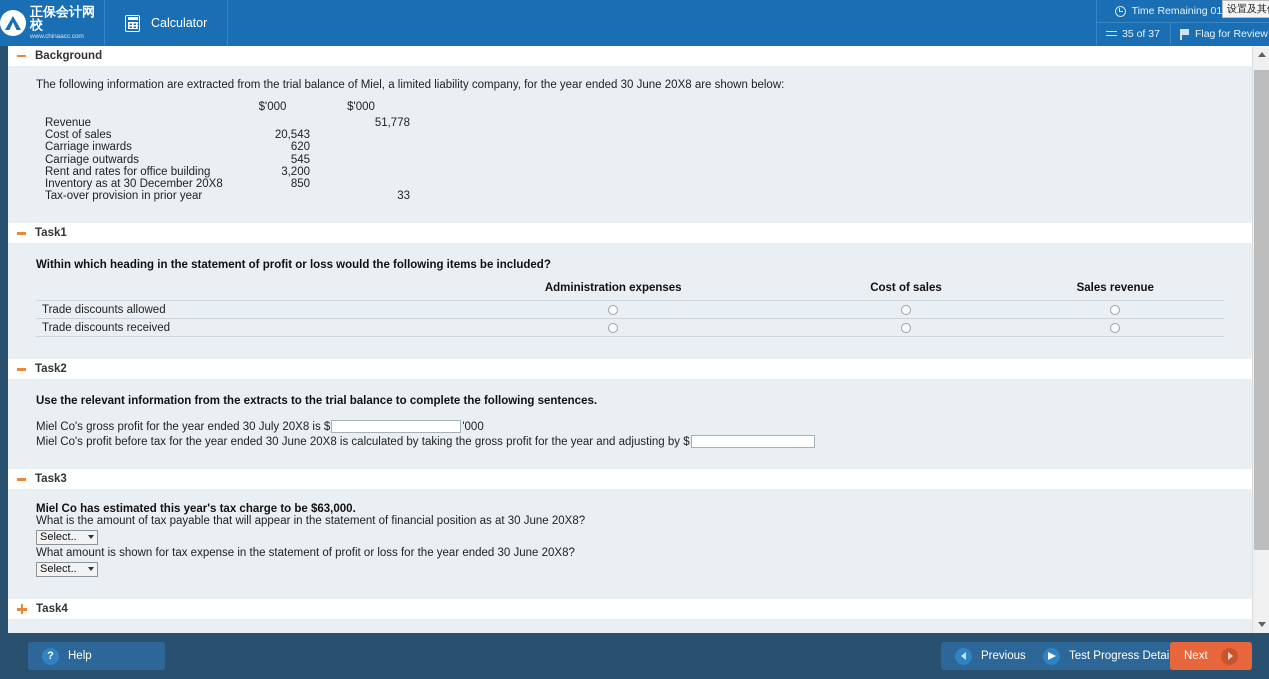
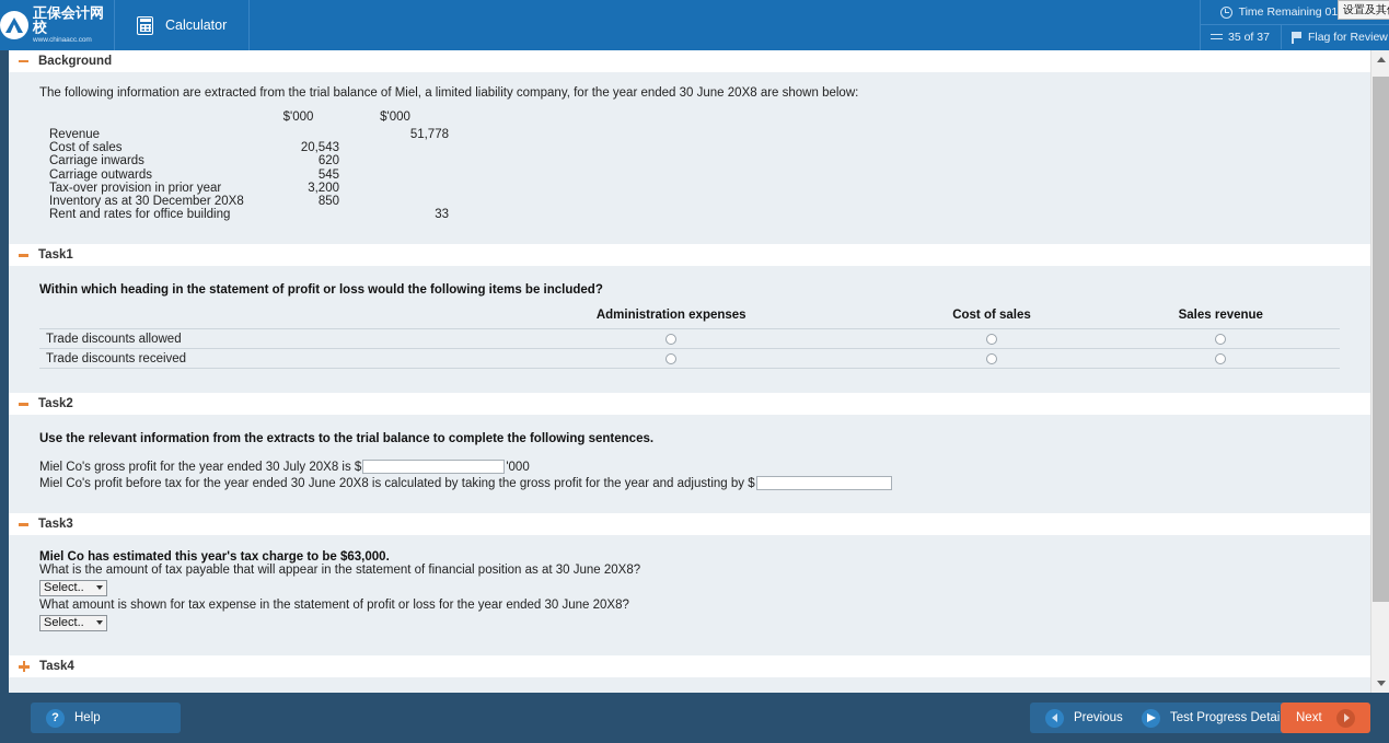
  正保会计网校
  Calculator
  Time Remaining 01
  35 of 37
  Flag for Review
  设置及其
  Background
  The following information are extracted from the trial balance of Miel, a limited liability company, for the year ended 30 June 20X8 are shown below:
  	$'000	$'000
  Revenue		51,778
  Cost of sales	20,543
  Carriage inwards	620
  Carriage outwards	545
- Rent and rates for office building	3,200
+ Tax-over provision in prior year	3,200
  Inventory as at 30 December 20X8	850
- Tax-over provision in prior year		33
+ Rent and rates for office building		33
  Task1
  Within which heading in the statement of profit or loss would the following items be included?
  	Administration expenses	Cost of sales	Sales revenue
  Trade discounts allowed
  Trade discounts received
  Task2
  Use the relevant information from the extracts to the trial balance to complete the following sentences.
  Miel Co's gross profit for the year ended 30 July 20X8 is $
  '000
  Miel Co's profit before tax for the year ended 30 June 20X8 is calculated by taking the gross profit for the year and adjusting by $
  Task3
  Miel Co has estimated this year's tax charge to be $63,000.
  What is the amount of tax payable that will appear in the statement of financial position as at 30 June 20X8?
  Select..
  What amount is shown for tax expense in the statement of profit or loss for the year ended 30 June 20X8?
  Select..
  Task4
  ?
  Help
  Previous
  Test Progress Detai
  Next
